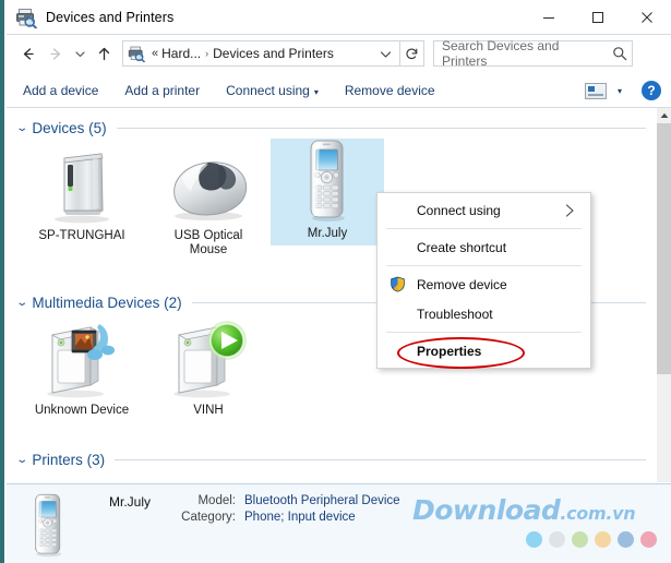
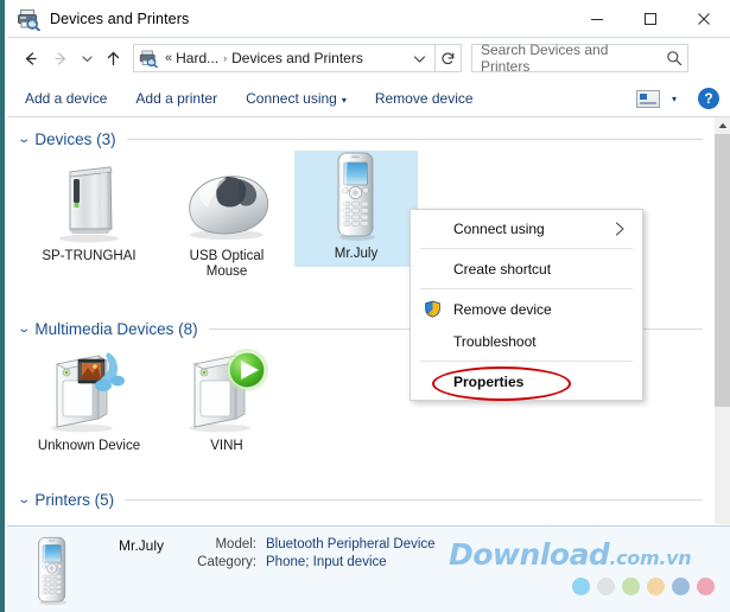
  Devices and Printers
  «
  Hard...
  ›
  Devices and Printers
  Search Devices and Printers
  Add a device
  Add a printer
  Connect using ▾
  Remove device
  ▾
  ?
  ⌄
- Devices (5)
+ Devices (3)
  SP-TRUNGHAI
  USB Optical Mouse
  Mr.July
  ⌄
- Multimedia Devices (2)
+ Multimedia Devices (8)
  Unknown Device
  VINH
  ⌄
- Printers (3)
+ Printers (5)
  Connect using
  Create shortcut
  Remove device
  Troubleshoot
  Properties
  Mr.July
  Model:
  Bluetooth Peripheral Device
  Category:
  Phone; Input device
  Download.com.vn
